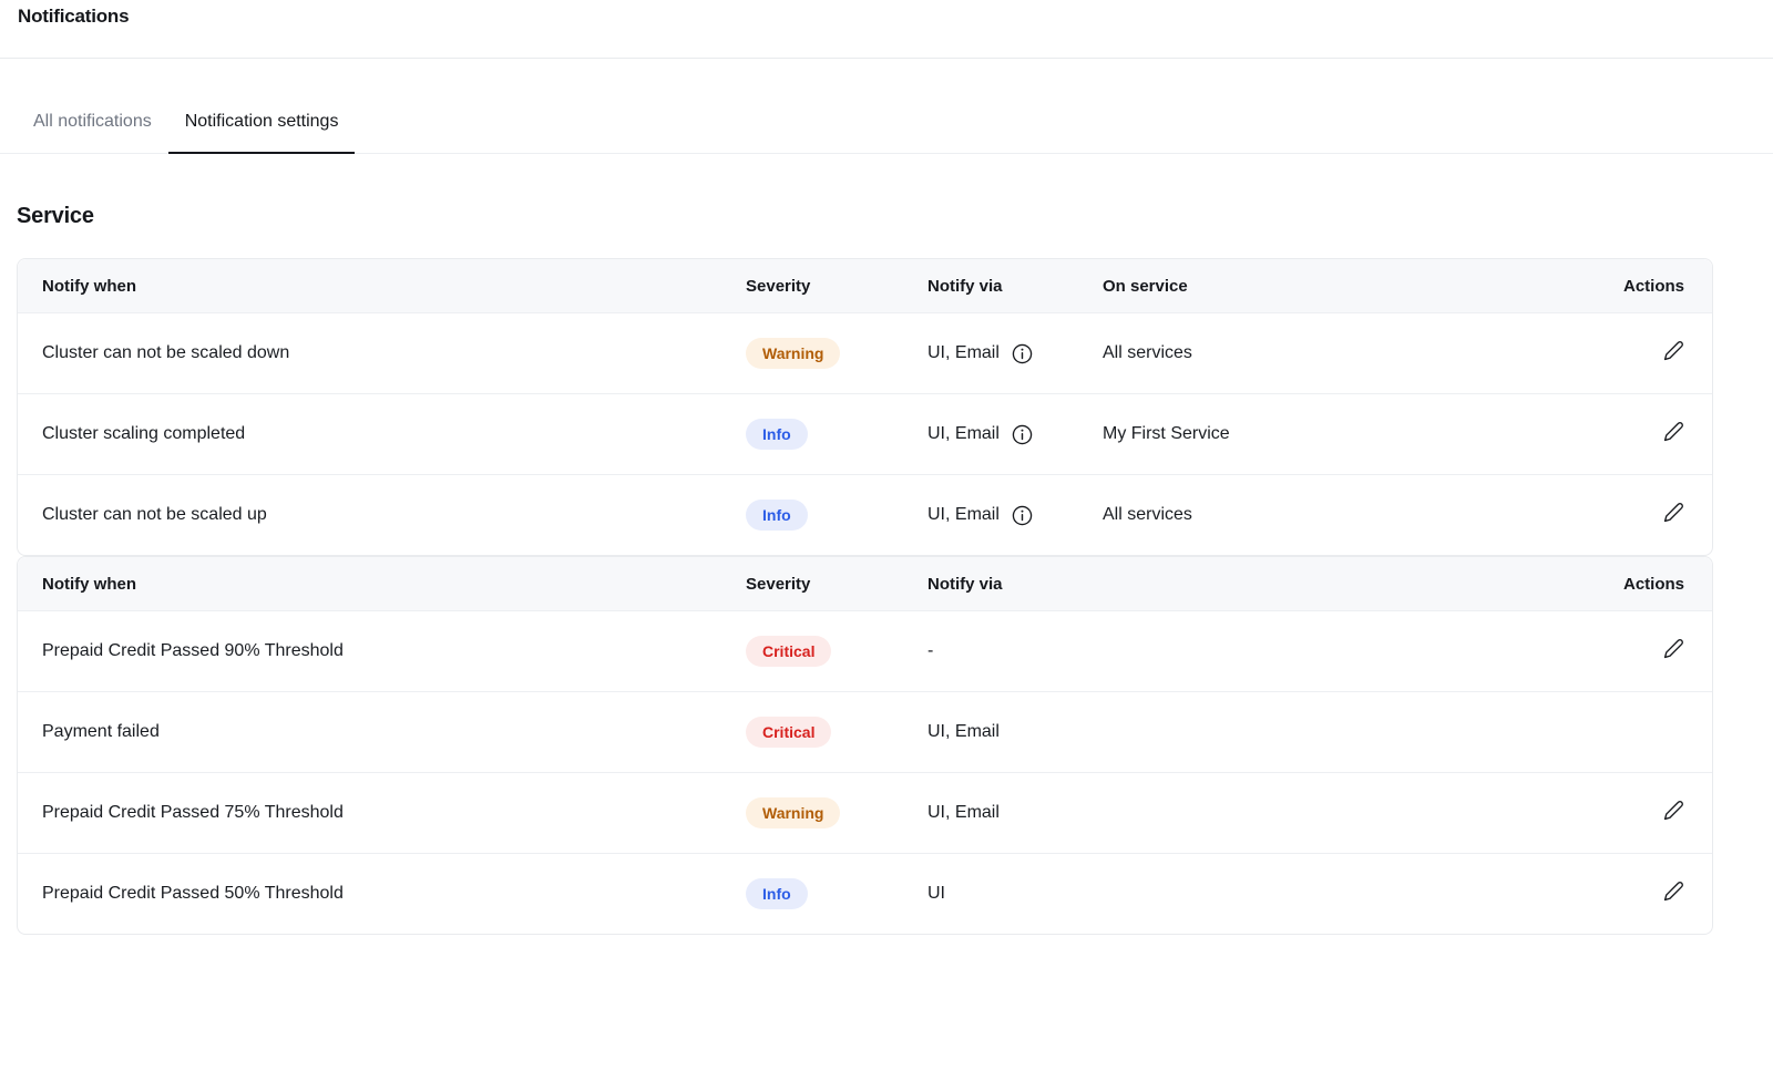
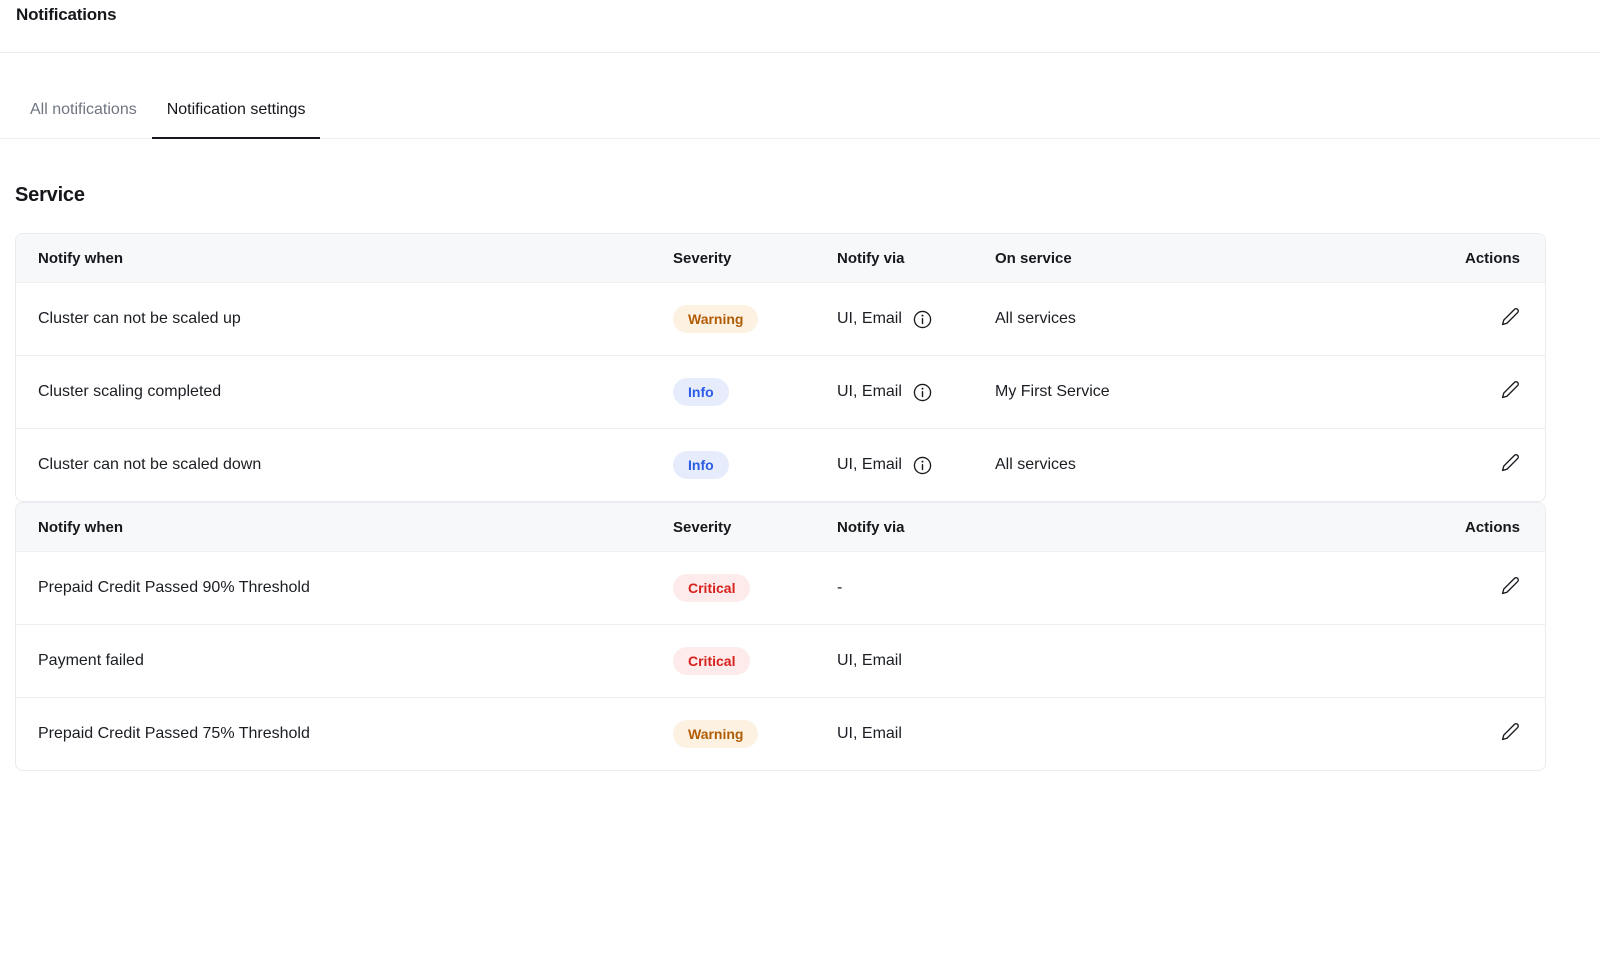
  Notifications
  All notifications
  Notification settings
  Service
  Notify when	Severity	Notify via	On service	Actions
- Cluster can not be scaled down	Warning	UI, Email	All services
+ Cluster can not be scaled up	Warning	UI, Email	All services
  Cluster scaling completed	Info	UI, Email	My First Service
- Cluster can not be scaled up	Info	UI, Email	All services
+ Cluster can not be scaled down	Info	UI, Email	All services
  Notify when	Severity	Notify via	Actions
  Prepaid Credit Passed 90% Threshold	Critical	-
  Payment failed	Critical	UI, Email
  Prepaid Credit Passed 75% Threshold	Warning	UI, Email
- Prepaid Credit Passed 50% Threshold	Info	UI
